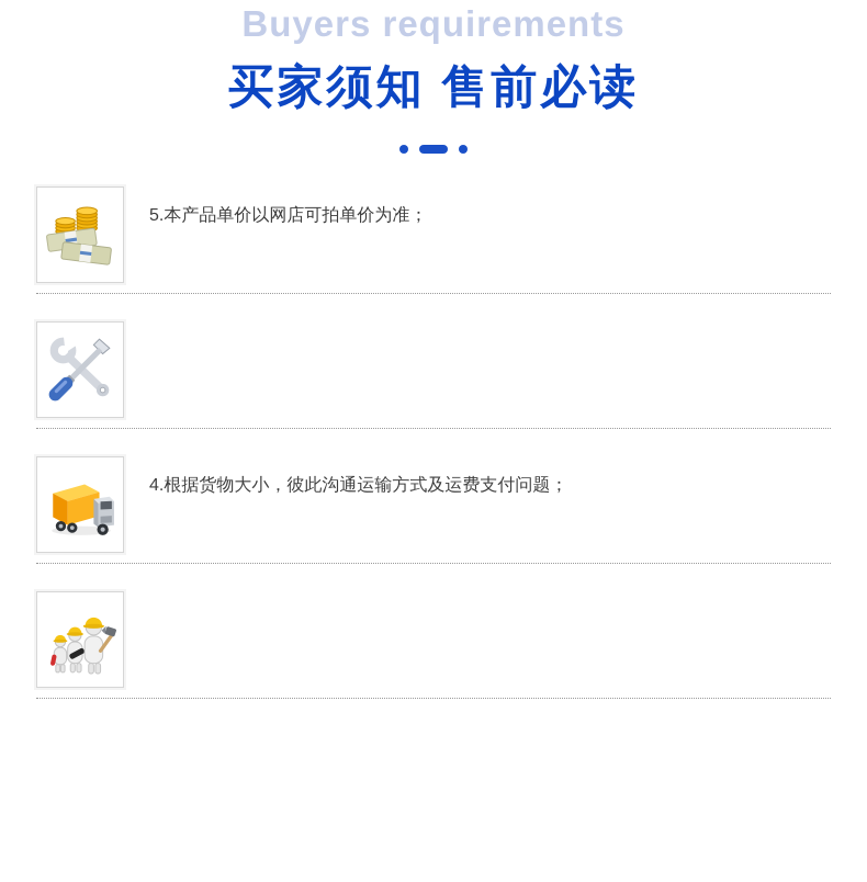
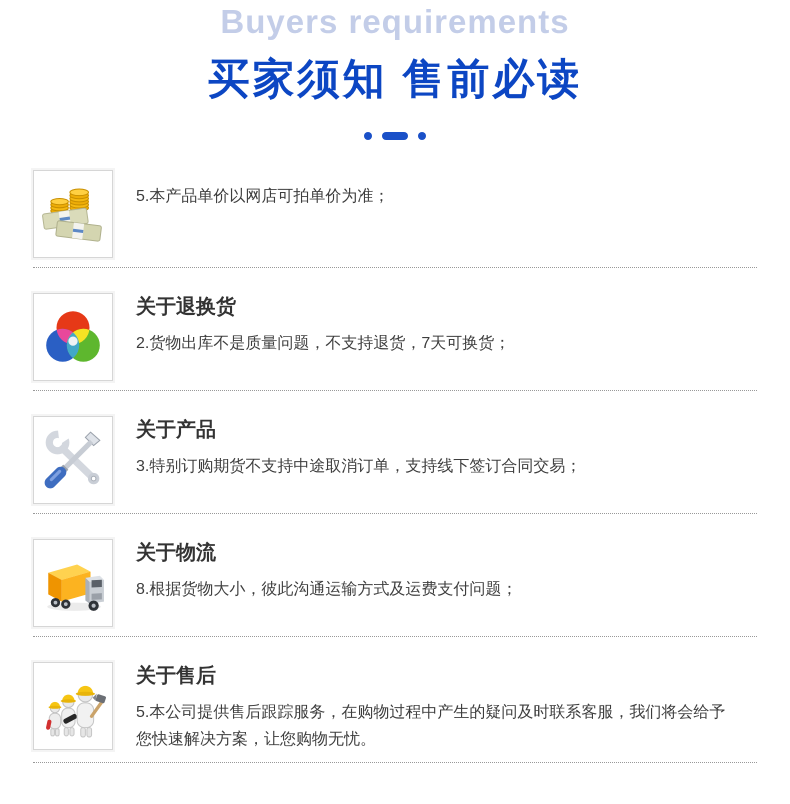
  Buyers requirements
  买家须知 售前必读
  5.本产品单价以网店可拍单价为准；
+ 关于退换货
+ 2.货物出库不是质量问题，不支持退货，7天可换货；
+ 关于产品
+ 3.特别订购期货不支持中途取消订单，支持线下签订合同交易；
+ 关于物流
- 4.根据货物大小，彼此沟通运输方式及运费支付问题；
+ 8.根据货物大小，彼此沟通运输方式及运费支付问题；
+ 关于售后
+ 5.本公司提供售后跟踪服务，在购物过程中产生的疑问及时联系客服，我们将会给予您快速解决方案，让您购物无忧。
